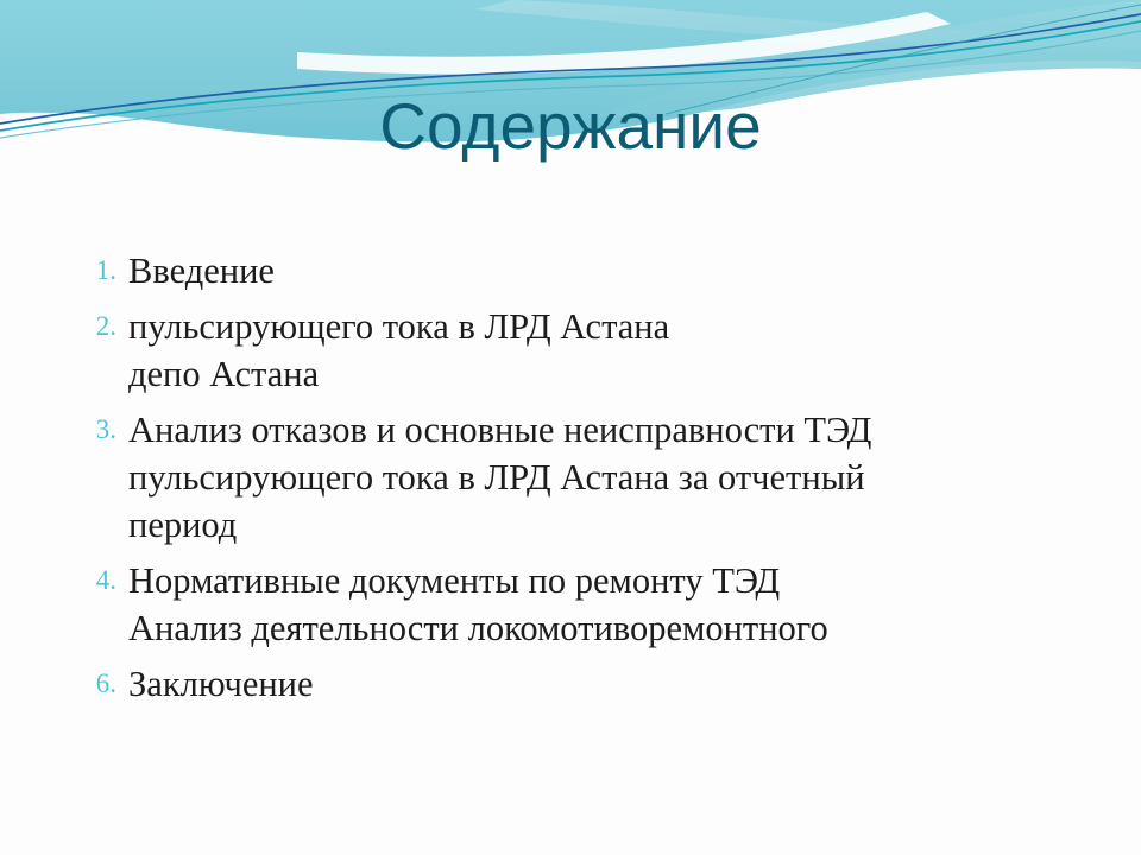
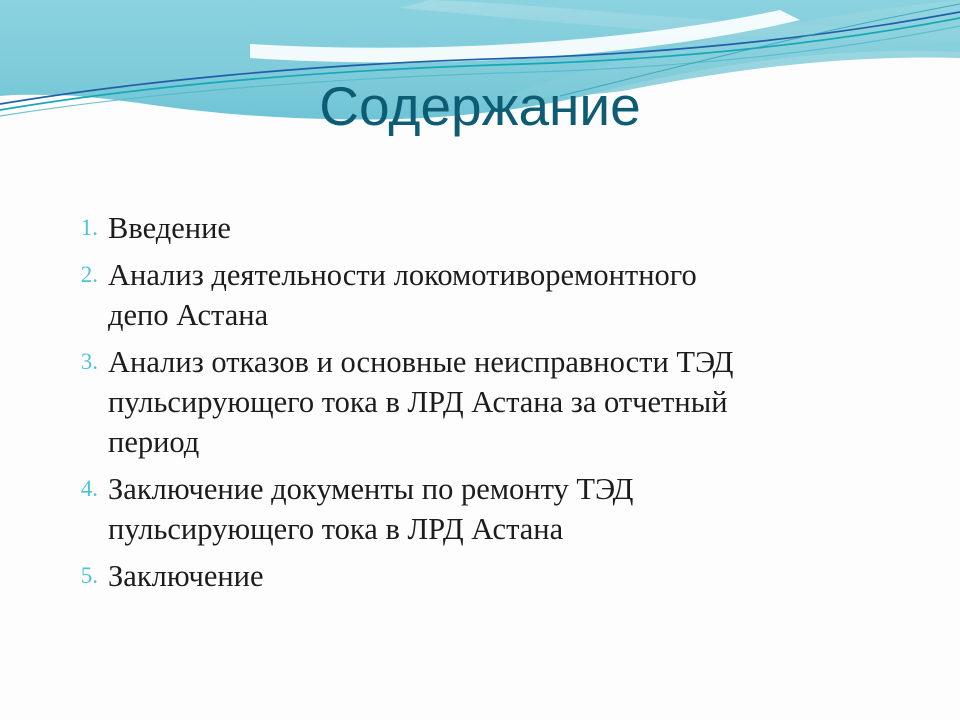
  Содержание
  1.
  Введение
  2.
- пульсирующего тока в ЛРД Астана
+ Анализ деятельности локомотиворемонтного
  депо Астана
  3.
  Анализ отказов и основные неисправности ТЭД
  пульсирующего тока в ЛРД Астана за отчетный
  период
  4.
- Нормативные документы по ремонту ТЭД
+ Заключение документы по ремонту ТЭД
- Анализ деятельности локомотиворемонтного
+ пульсирующего тока в ЛРД Астана
- 6.
+ 5.
  Заключение
